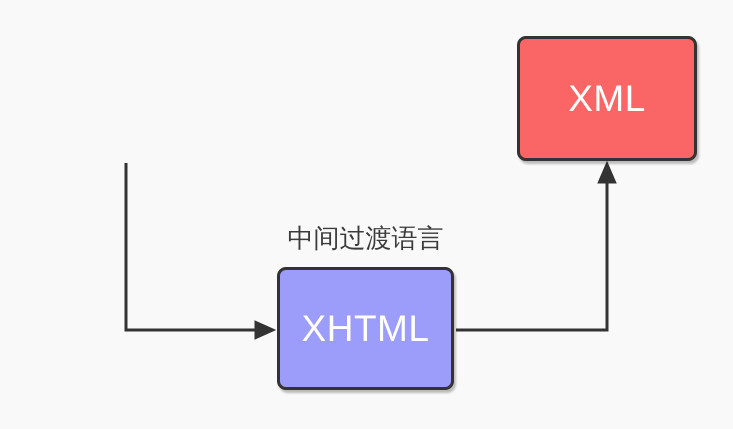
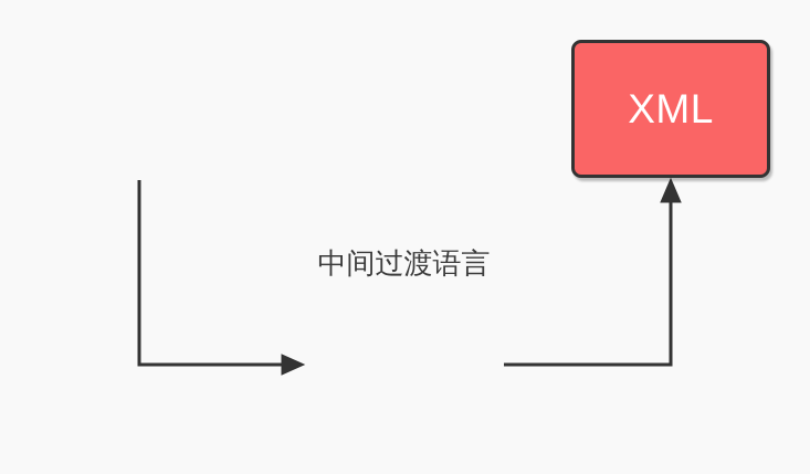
  XML
  中间过渡语言
- XHTML
